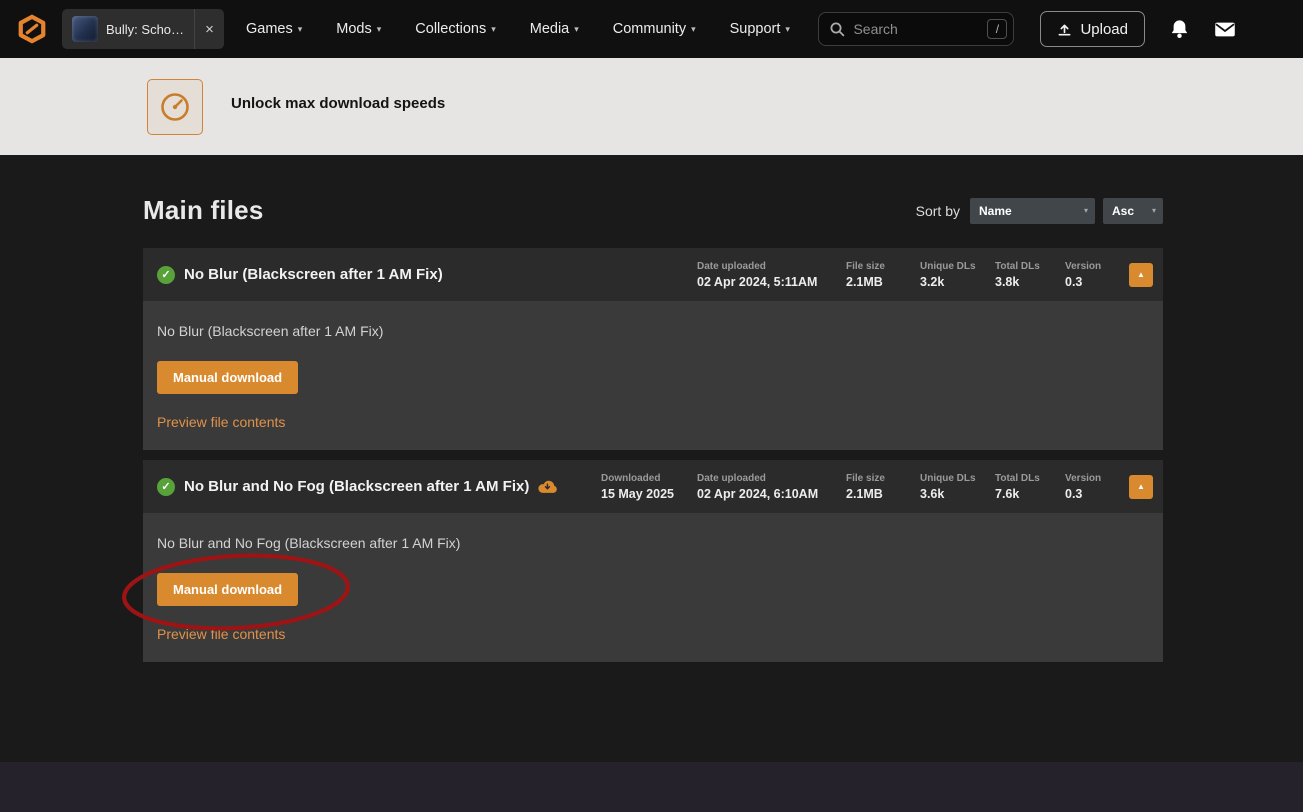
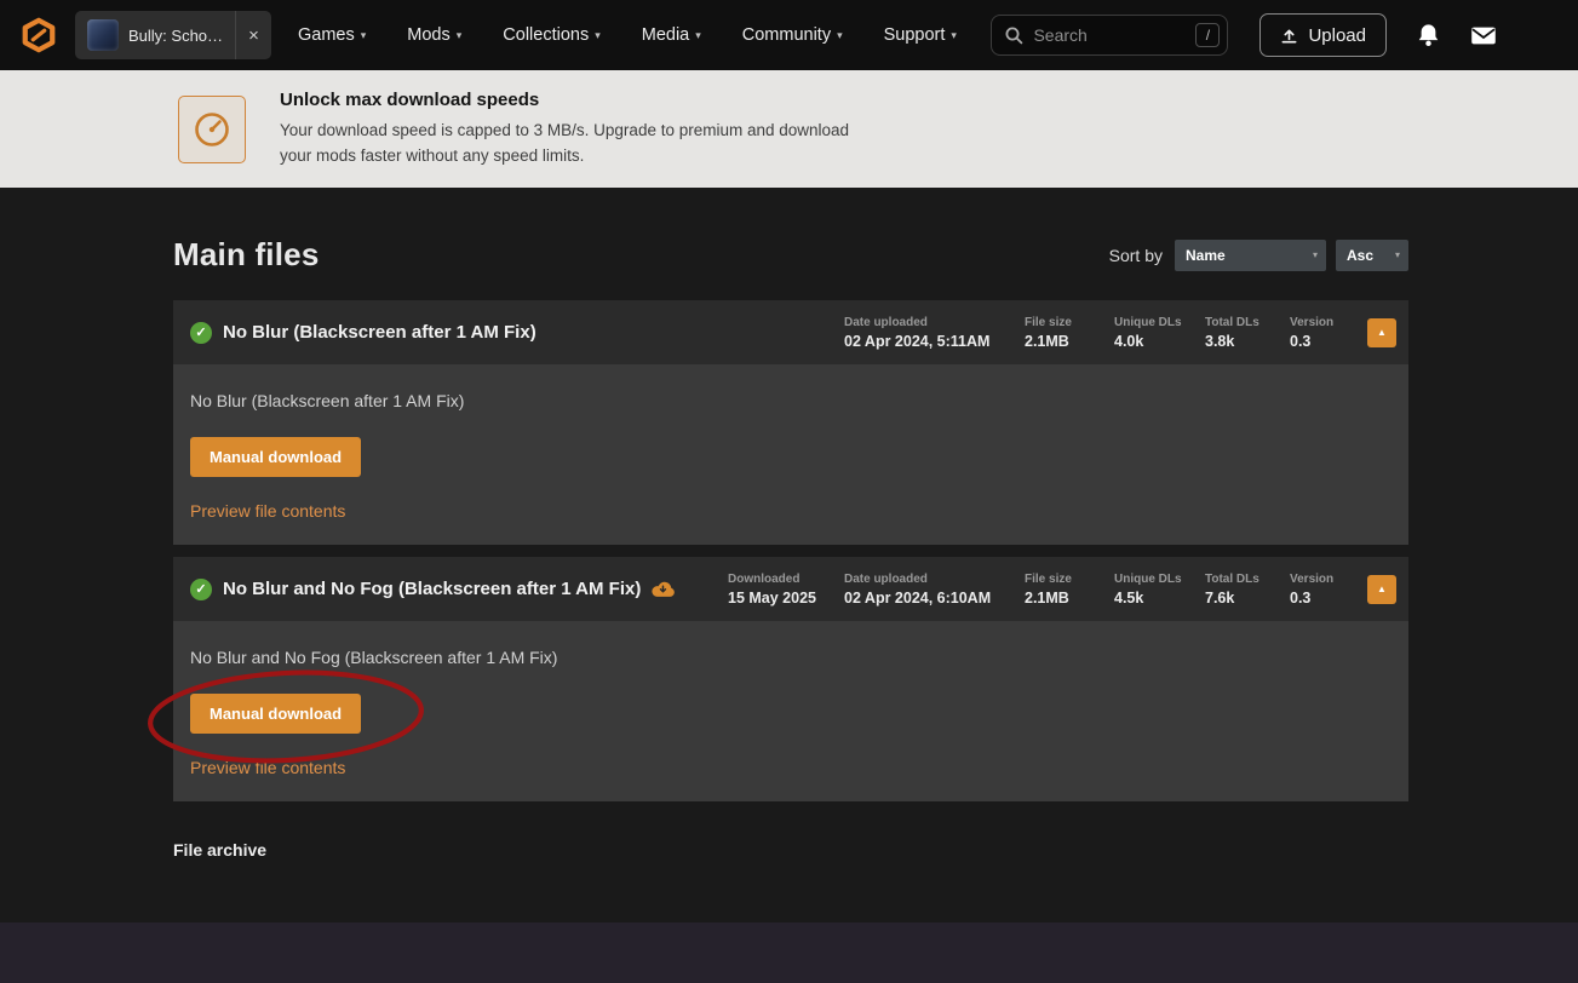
  Bully: Scho…
  ×
  Games
  ▾
  Mods
  ▾
  Collections
  ▾
  Media
  ▾
  Community
  ▾
  Support
  ▾
  Search
  /
  Upload
  Unlock max download speeds
+ Your download speed is capped to 3 MB/s. Upgrade to premium and download
+ your mods faster without any speed limits.
  Main files
  Sort by
  Name
  ▾
  Asc
  ▾
  ✓
  No Blur (Blackscreen after 1 AM Fix)
  Date uploaded
  02 Apr 2024, 5:11AM
  File size
  2.1MB
  Unique DLs
- 3.2k
+ 4.0k
  Total DLs
  3.8k
  Version
  0.3
  ▲
  No Blur (Blackscreen after 1 AM Fix)
  Manual download
  Preview file contents
  ✓
  No Blur and No Fog (Blackscreen after 1 AM Fix)
  Downloaded
  15 May 2025
  Date uploaded
  02 Apr 2024, 6:10AM
  File size
  2.1MB
  Unique DLs
- 3.6k
+ 4.5k
  Total DLs
  7.6k
  Version
  0.3
  ▲
  No Blur and No Fog (Blackscreen after 1 AM Fix)
  Manual download
  Preview file contents
+ File archive
